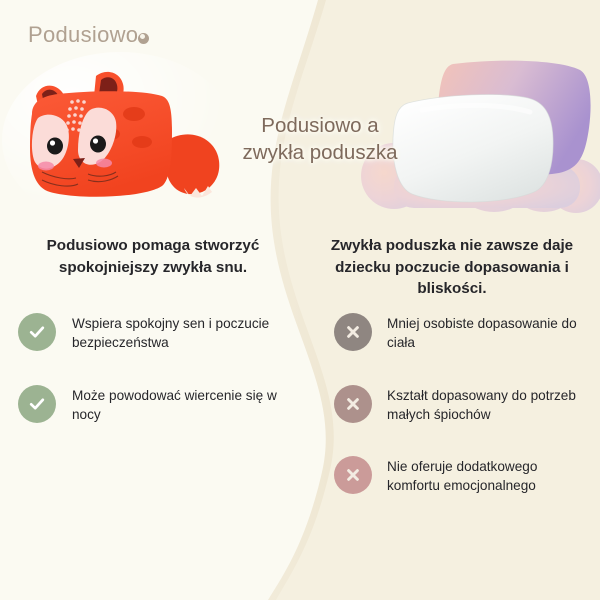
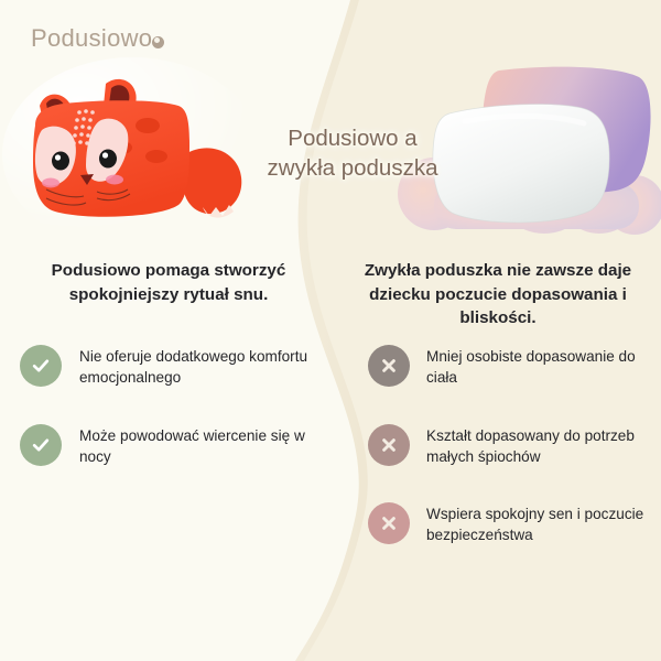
  Podusiowo
  Podusiowo a zwykła poduszka
- Podusiowo pomaga stworzyć spokojniejszy zwykła snu.
+ Podusiowo pomaga stworzyć spokojniejszy rytuał snu.
  Zwykła poduszka nie zawsze daje dziecku poczucie dopasowania i bliskości.
- Wspiera spokojny sen i poczucie bezpieczeństwa
+ Nie oferuje dodatkowego komfortu emocjonalnego
  Może powodować wiercenie się w nocy
  Mniej osobiste dopasowanie do ciała
  Kształt dopasowany do potrzeb małych śpiochów
- Nie oferuje dodatkowego komfortu emocjonalnego
+ Wspiera spokojny sen i poczucie bezpieczeństwa
